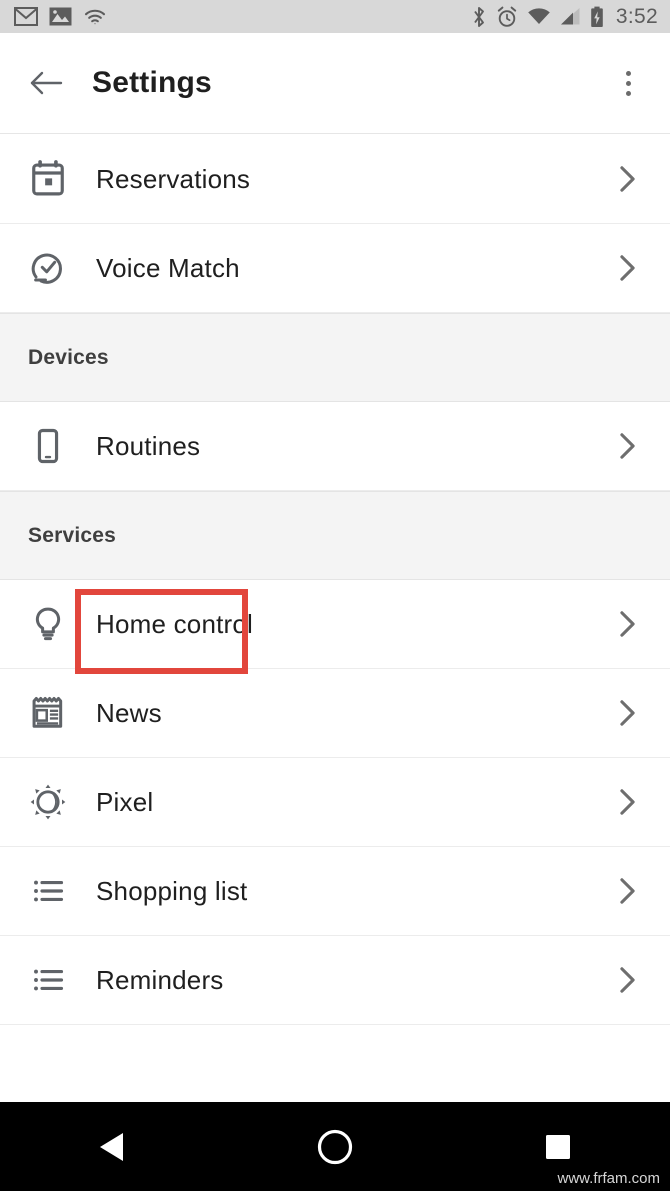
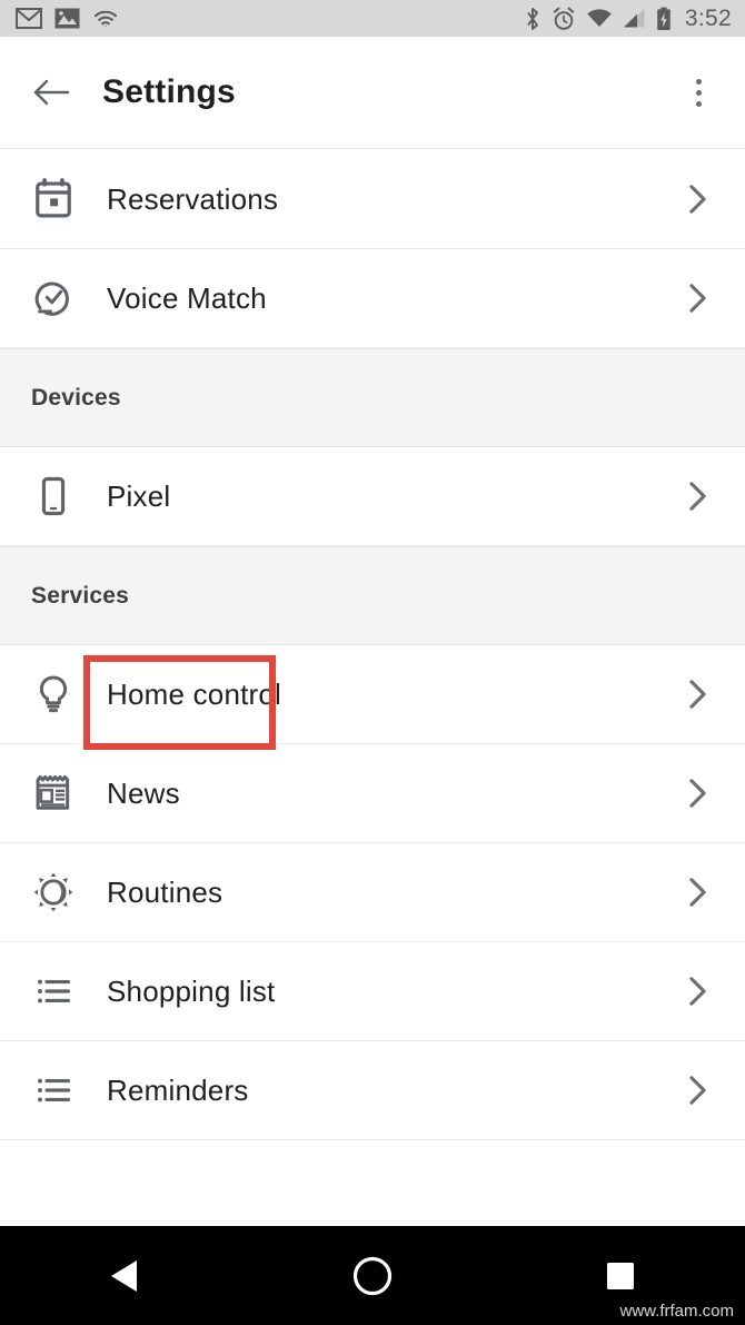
  3:52
  Settings
  Reservations
  Voice Match
  Devices
- Routines
+ Pixel
  Services
  Home control
  News
- Pixel
+ Routines
  Shopping list
  Reminders
  www.frfam.com
